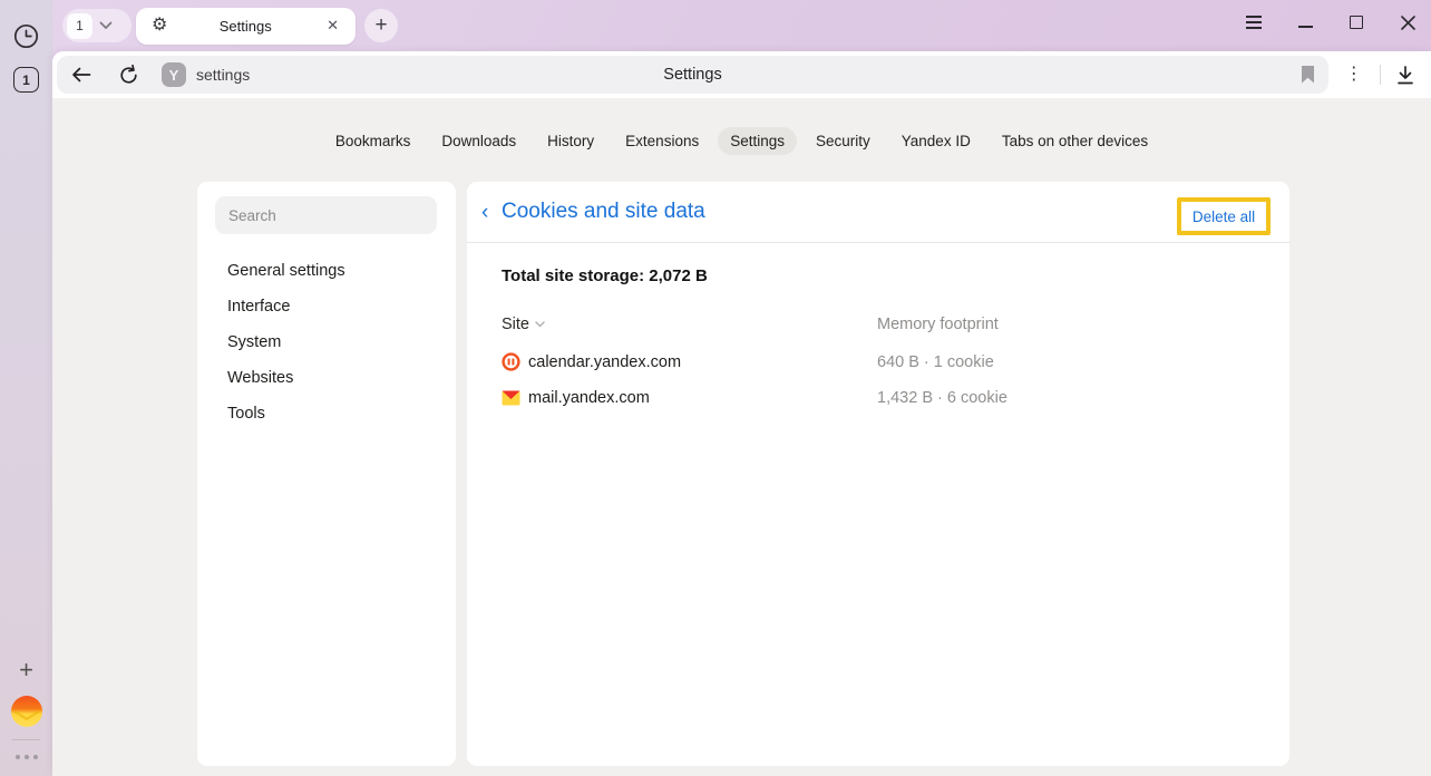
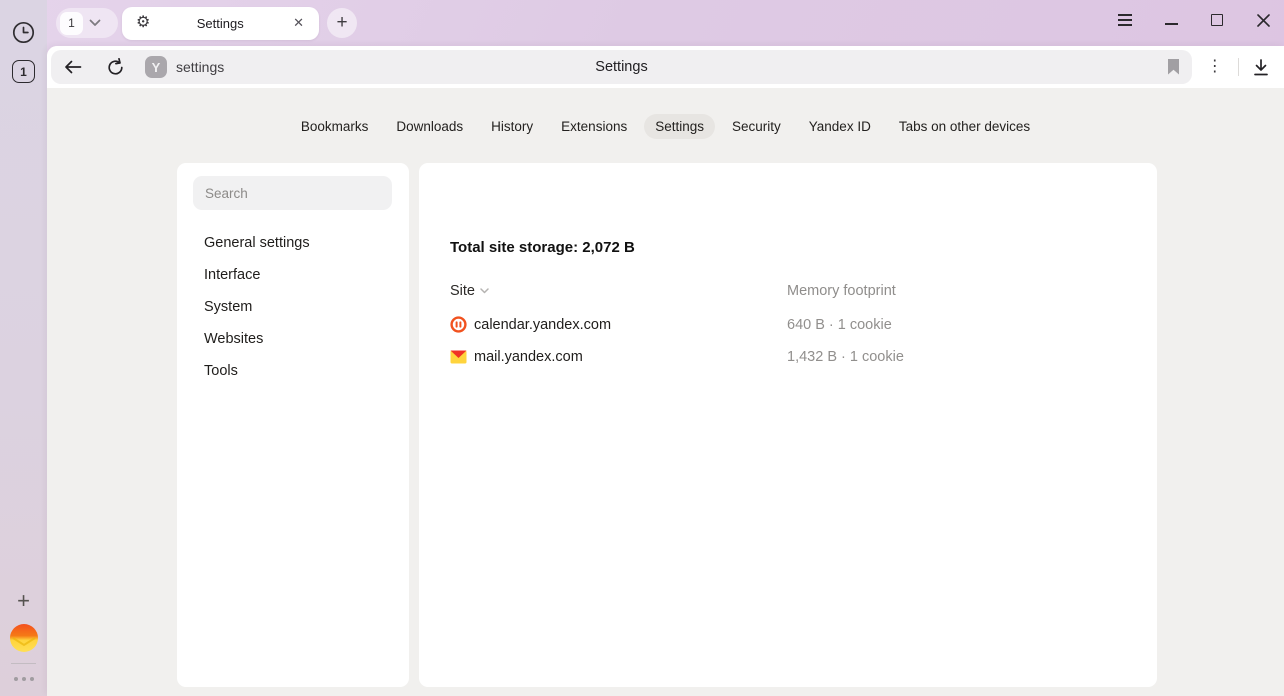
  1
  +
  1
  ⚙
  Settings
  ✕
  +
  Y
  settings
  Settings
  ⋮
  Bookmarks
  Downloads
  History
  Extensions
  Settings
  Security
  Yandex ID
  Tabs on other devices
  Search
  General settings
  Interface
  System
  Websites
  Tools
- ‹
- Cookies and site data
- Delete all
  Total site storage: 2,072 B
  Site
  Memory footprint
  calendar.yandex.com
  640 B · 1 cookie
  mail.yandex.com
- 1,432 B · 6 cookie
+ 1,432 B · 1 cookie
